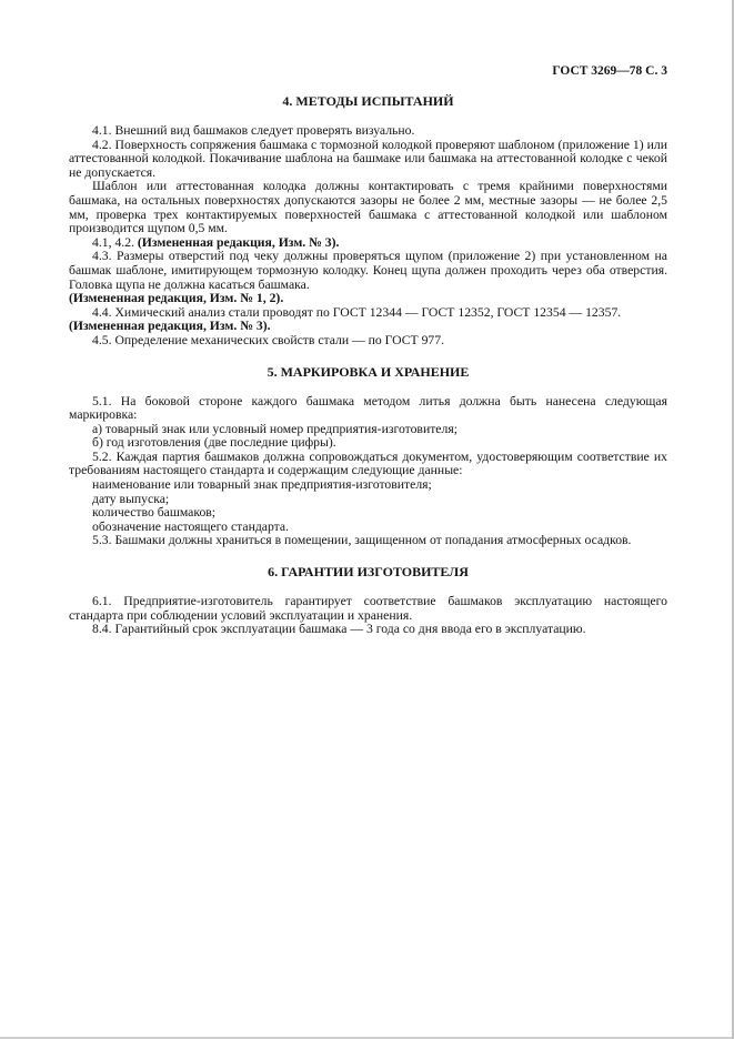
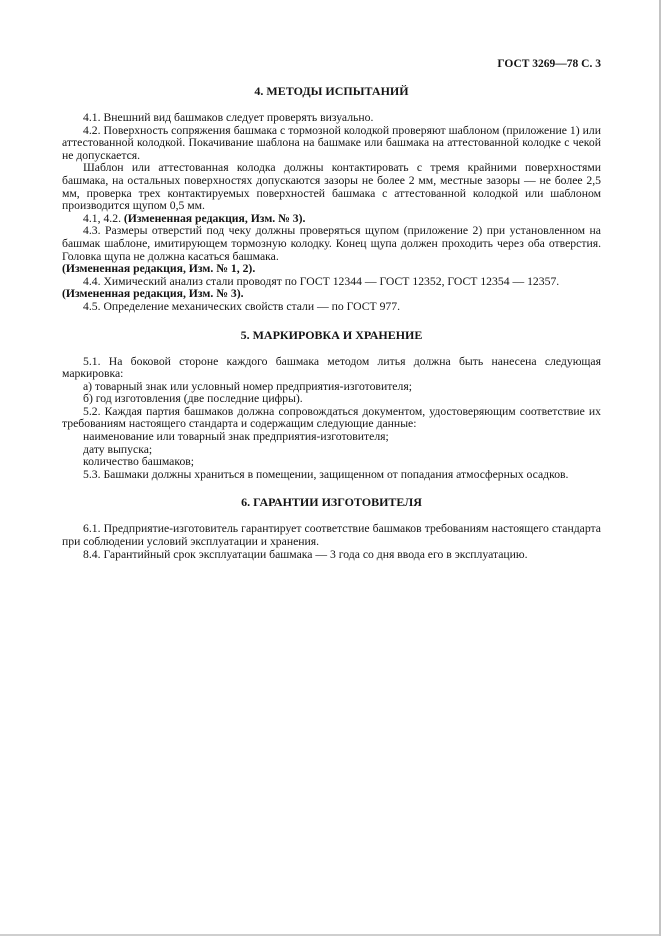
  ГОСТ 3269—78 С. 3
  4. МЕТОДЫ ИСПЫТАНИЙ
  4.1. Внешний вид башмаков следует проверять визуально.
  4.2. Поверхность сопряжения башмака с тормозной колодкой проверяют шаблоном (приложение 1) или аттестованной колодкой. Покачивание шаблона на башмаке или башмака на аттестованной колодке с чекой не допускается.
  Шаблон или аттестованная колодка должны контактировать с тремя крайними поверхностями башмака, на остальных поверхностях допускаются зазоры не более 2 мм, местные зазоры — не более 2,5 мм, проверка трех контактируемых поверхностей башмака с аттестованной колодкой или шаблоном производится щупом 0,5 мм.
  4.1, 4.2. (Измененная редакция, Изм. № 3).
  4.3. Размеры отверстий под чеку должны проверяться щупом (приложение 2) при установленном на башмак шаблоне, имитирующем тормозную колодку. Конец щупа должен проходить через оба отверстия. Головка щупа не должна касаться башмака.
  (Измененная редакция, Изм. № 1, 2).
  4.4. Химический анализ стали проводят по ГОСТ 12344 — ГОСТ 12352, ГОСТ 12354 — 12357.
  (Измененная редакция, Изм. № 3).
  4.5. Определение механических свойств стали — по ГОСТ 977.
  5. МАРКИРОВКА И ХРАНЕНИЕ
  5.1. На боковой стороне каждого башмака методом литья должна быть нанесена следующая маркировка:
  а) товарный знак или условный номер предприятия-изготовителя;
  б) год изготовления (две последние цифры).
  5.2. Каждая партия башмаков должна сопровождаться документом, удостоверяющим соответствие их требованиям настоящего стандарта и содержащим следующие данные:
  наименование или товарный знак предприятия-изготовителя;
  дату выпуска;
  количество башмаков;
- обозначение настоящего стандарта.
  5.3. Башмаки должны храниться в помещении, защищенном от попадания атмосферных осадков.
  6. ГАРАНТИИ ИЗГОТОВИТЕЛЯ
- 6.1. Предприятие-изготовитель гарантирует соответствие башмаков эксплуатацию настоящего стандарта при соблюдении условий эксплуатации и хранения.
+ 6.1. Предприятие-изготовитель гарантирует соответствие башмаков требованиям настоящего стандарта при соблюдении условий эксплуатации и хранения.
  8.4. Гарантийный срок эксплуатации башмака — 3 года со дня ввода его в эксплуатацию.
